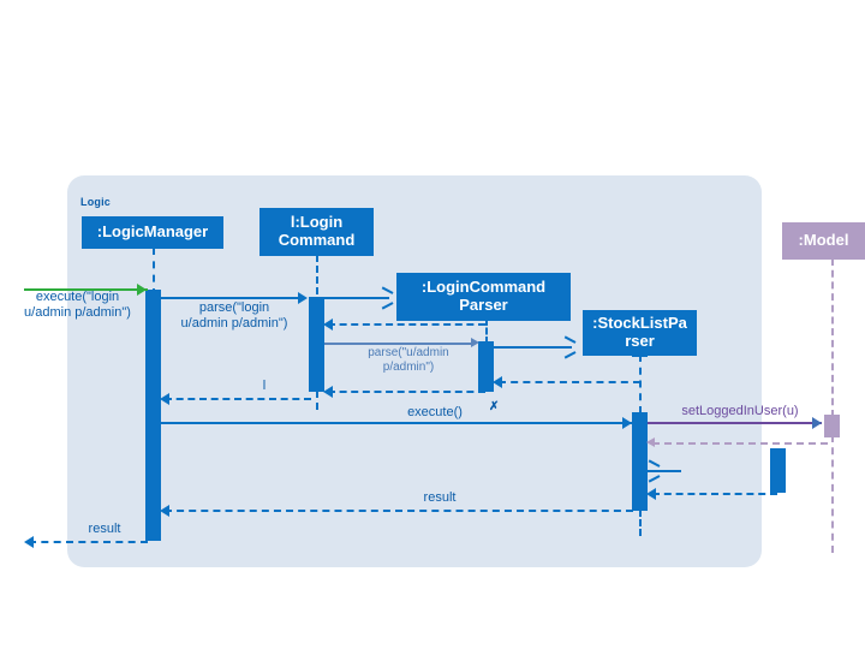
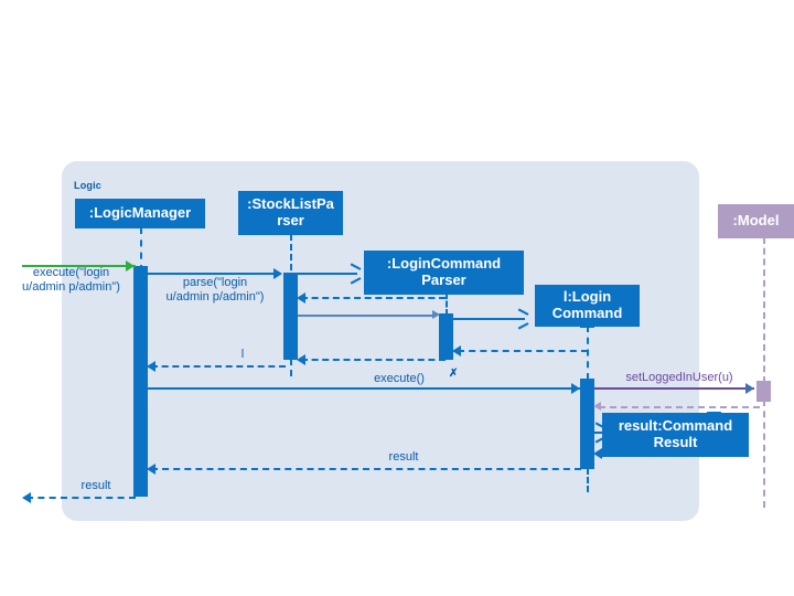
  Logic
  execute("login
  u/admin p/admin")
  parse("login
  u/admin p/admin")
- parse("u/admin
- p/admin")
  l
  execute()
  ✗
  setLoggedInUser(u)
  result
  result
  :LogicManager
- l:Login Command
+ :StockListPa rser
  :LoginCommand Parser
- :StockListPa rser
+ l:Login Command
+ result:Command Result
  :Model
